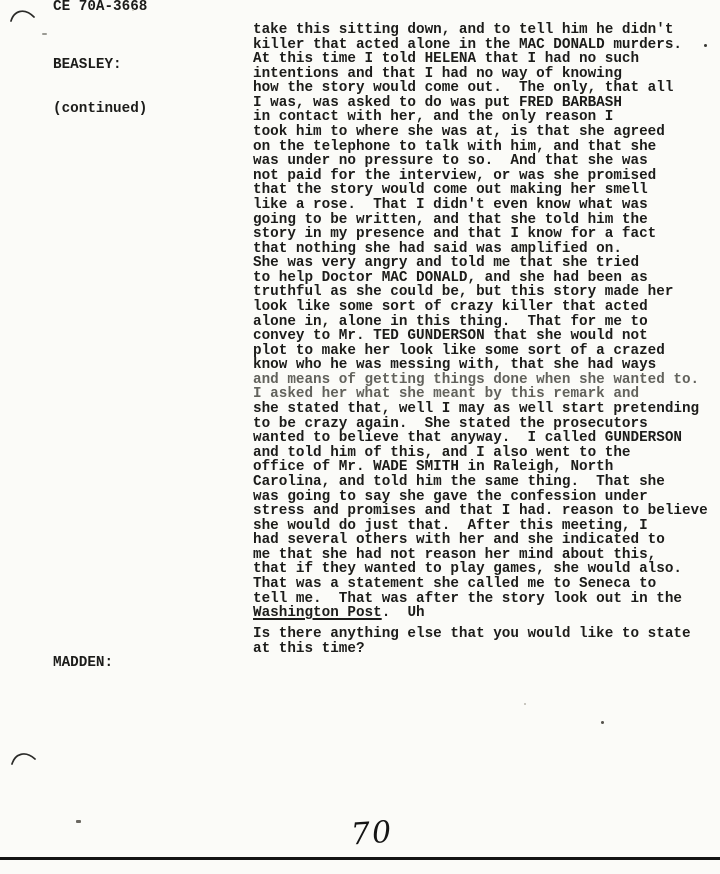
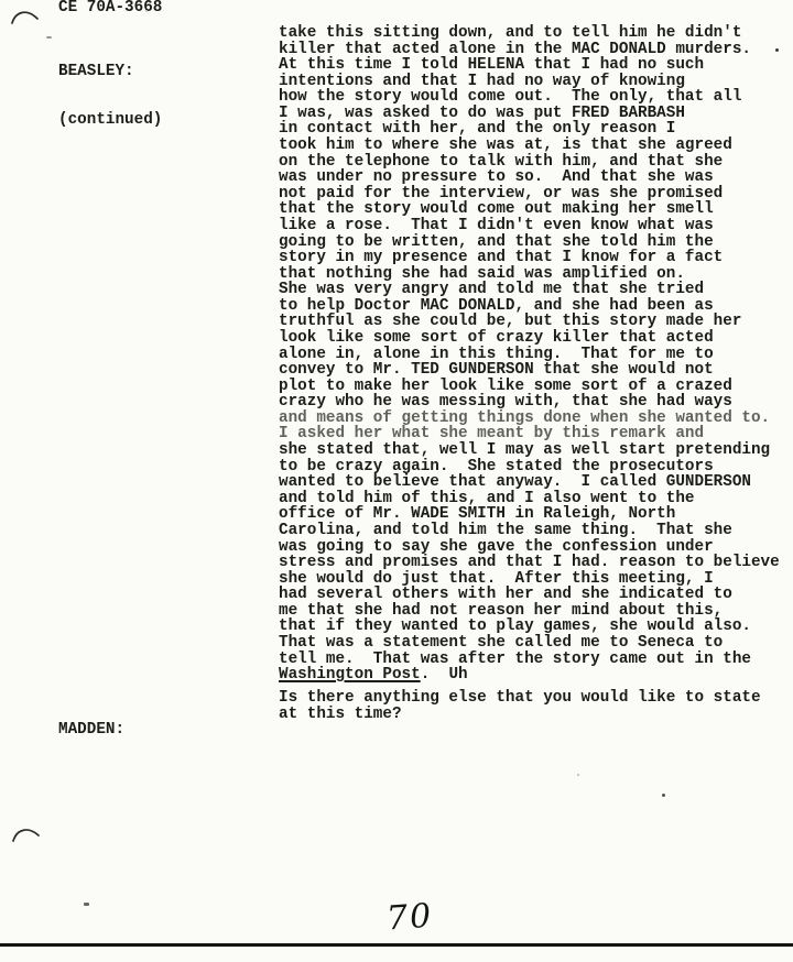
  CE 70A-3668
  BEASLEY:
  (continued)
  take this sitting down, and to tell him he didn't
  killer that acted alone in the MAC DONALD murders.
  At this time I told HELENA that I had no such
  intentions and that I had no way of knowing
  how the story would come out. The only, that all
  I was, was asked to do was put FRED BARBASH
  in contact with her, and the only reason I
  took him to where she was at, is that she agreed
  on the telephone to talk with him, and that she
  was under no pressure to so. And that she was
  not paid for the interview, or was she promised
  that the story would come out making her smell
  like a rose. That I didn't even know what was
  going to be written, and that she told him the
  story in my presence and that I know for a fact
  that nothing she had said was amplified on.
  She was very angry and told me that she tried
  to help Doctor MAC DONALD, and she had been as
  truthful as she could be, but this story made her
  look like some sort of crazy killer that acted
  alone in, alone in this thing. That for me to
  convey to Mr. TED GUNDERSON that she would not
  plot to make her look like some sort of a crazed
- know who he was messing with, that she had ways
+ crazy who he was messing with, that she had ways
  and means of getting things done when she wanted to.
  I asked her what she meant by this remark and
  she stated that, well I may as well start pretending
  to be crazy again. She stated the prosecutors
  wanted to believe that anyway. I called GUNDERSON
  and told him of this, and I also went to the
  office of Mr. WADE SMITH in Raleigh, North
  Carolina, and told him the same thing. That she
  was going to say she gave the confession under
  stress and promises and that I had. reason to believe
  she would do just that. After this meeting, I
  had several others with her and she indicated to
  me that she had not reason her mind about this,
  that if they wanted to play games, she would also.
  That was a statement she called me to Seneca to
- tell me. That was after the story look out in the
+ tell me. That was after the story came out in the
  Washington Post. Uh
  MADDEN:
  Is there anything else that you would like to state
  at this time?
